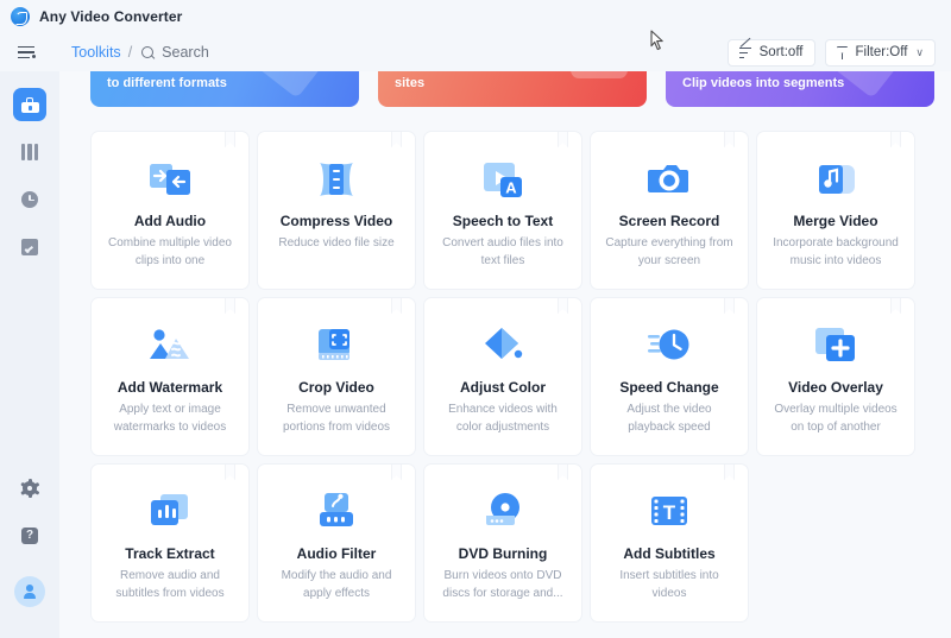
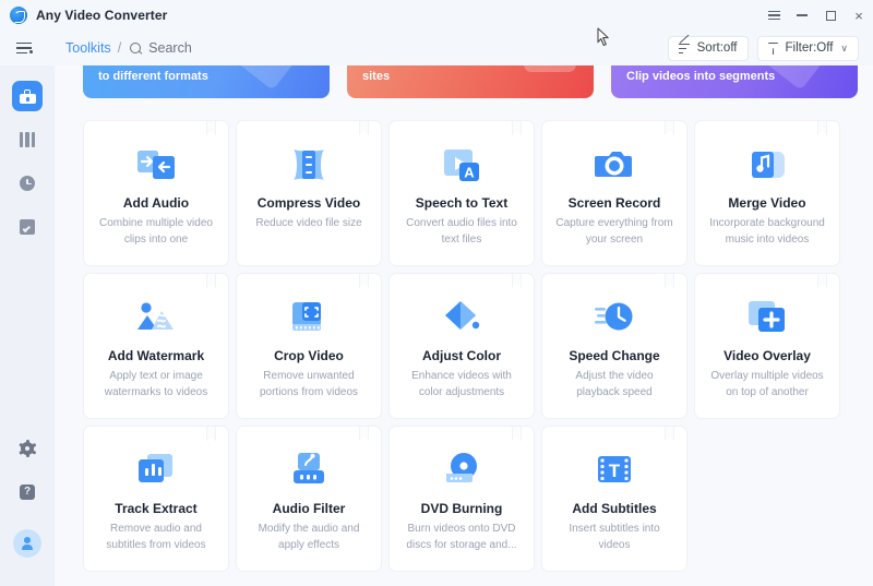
  Any Video Converter
+ ×
  Toolkits
  /
  Search
  Sort:off
  Filter:Off
  ∨
  ?
  to different formats
  sites
  Clip videos into segments
  Add Audio
  Combine multiple video clips into one
  Compress Video
  Reduce video file size
  A
  Speech to Text
  Convert audio files into text files
  Screen Record
  Capture everything from your screen
  Merge Video
  Incorporate background music into videos
  Add Watermark
  Apply text or image watermarks to videos
  Crop Video
  Remove unwanted portions from videos
  Adjust Color
  Enhance videos with color adjustments
  Speed Change
  Adjust the video playback speed
  Video Overlay
  Overlay multiple videos on top of another
  Track Extract
  Remove audio and subtitles from videos
  Audio Filter
  Modify the audio and apply effects
  DVD Burning
  Burn videos onto DVD discs for storage and...
  T
  Add Subtitles
  Insert subtitles into videos
